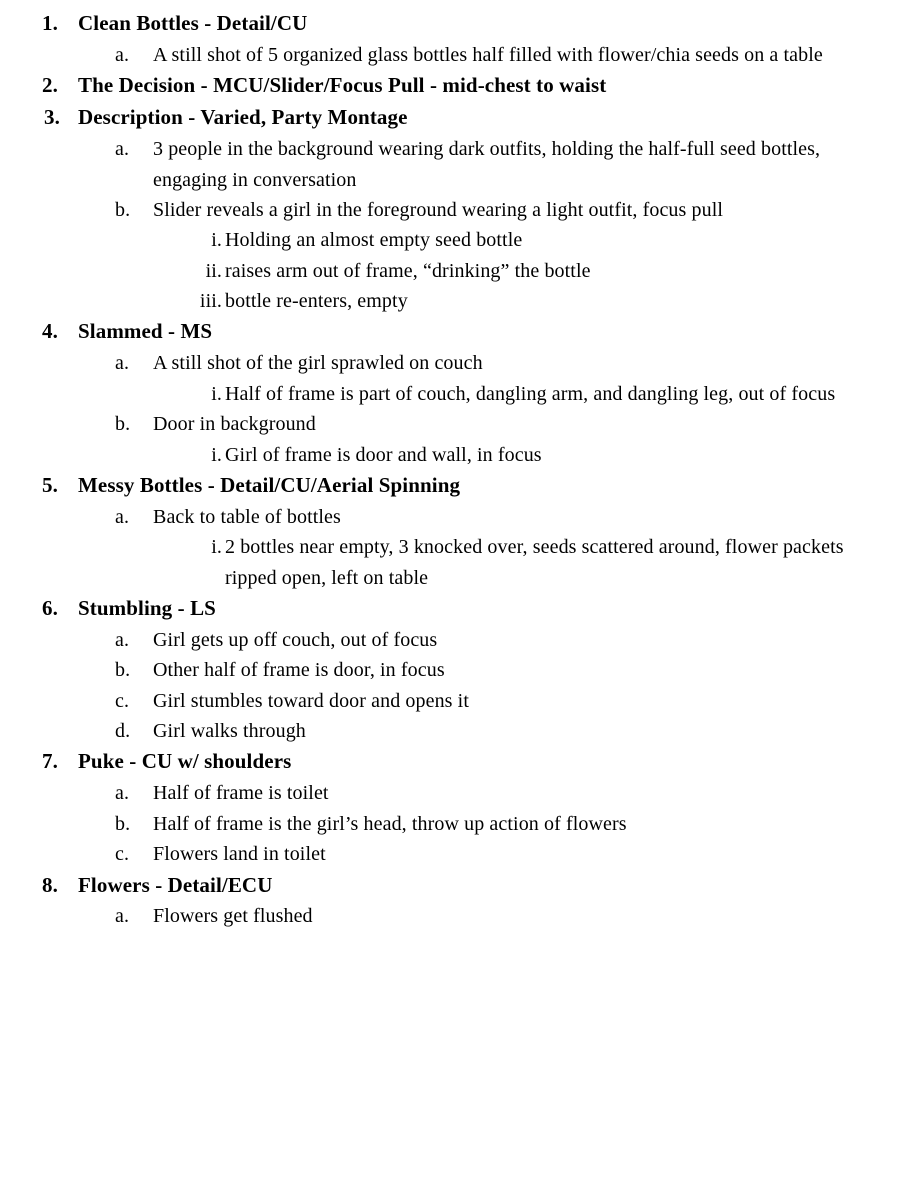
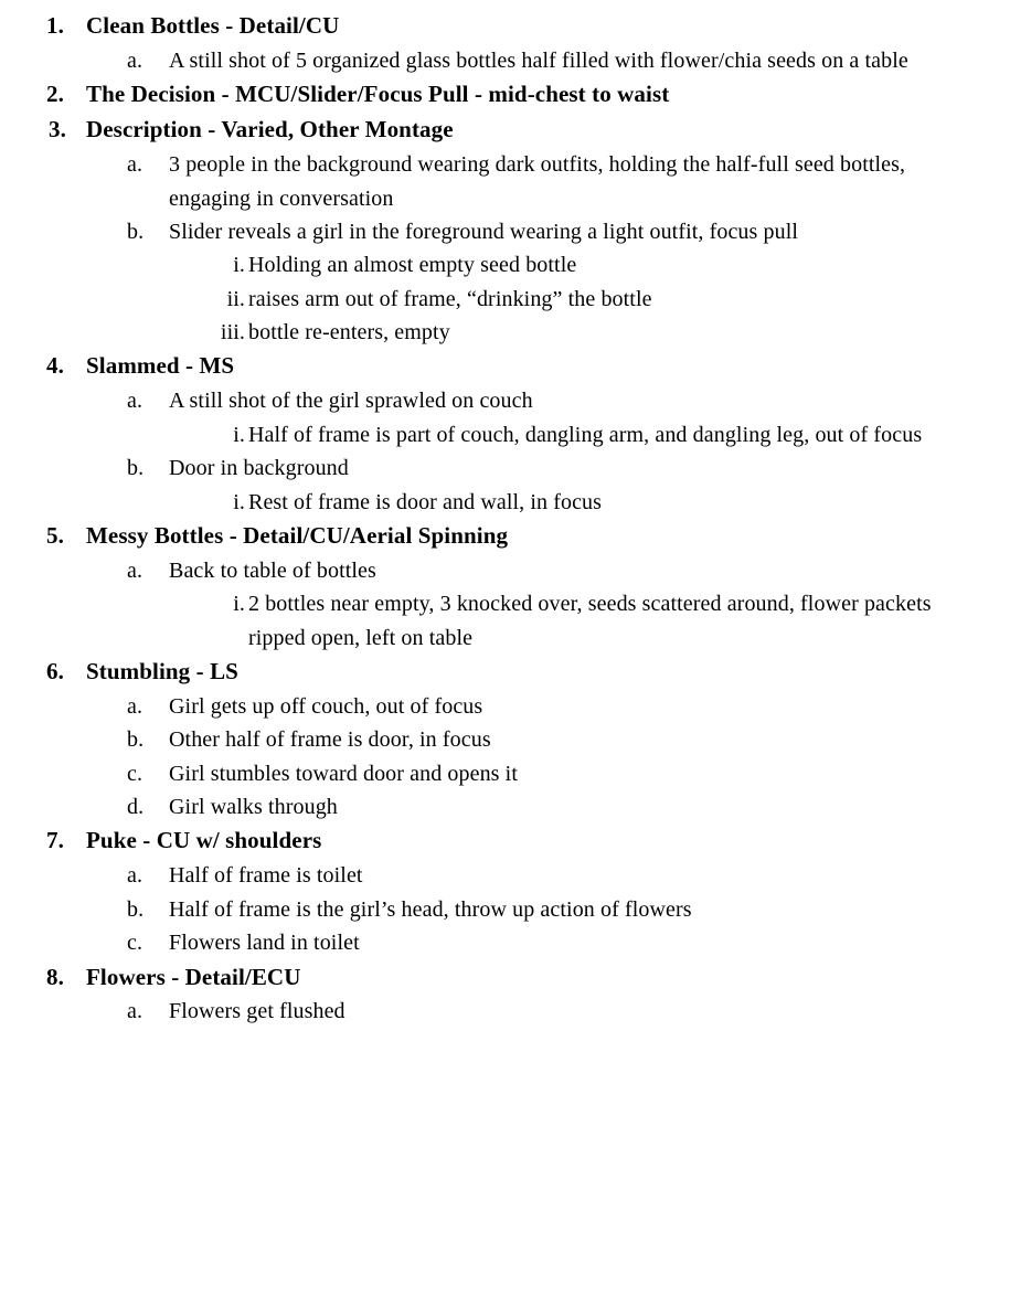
  1.
  Clean Bottles - Detail/CU
  a.
  A still shot of 5 organized glass bottles half filled with flower/chia seeds on a table
  2.
  The Decision - MCU/Slider/Focus Pull - mid-chest to waist
  3.
- Description - Varied, Party Montage
+ Description - Varied, Other Montage
  a.
  3 people in the background wearing dark outfits, holding the half-full seed bottles, engaging in conversation
  b.
  Slider reveals a girl in the foreground wearing a light outfit, focus pull
  i.
  Holding an almost empty seed bottle
  ii.
  raises arm out of frame, “drinking” the bottle
  iii.
  bottle re-enters, empty
  4.
  Slammed - MS
  a.
  A still shot of the girl sprawled on couch
  i.
  Half of frame is part of couch, dangling arm, and dangling leg, out of focus
  b.
  Door in background
  i.
- Girl of frame is door and wall, in focus
+ Rest of frame is door and wall, in focus
  5.
  Messy Bottles - Detail/CU/Aerial Spinning
  a.
  Back to table of bottles
  i.
  2 bottles near empty, 3 knocked over, seeds scattered around, flower packets ripped open, left on table
  6.
  Stumbling - LS
  a.
  Girl gets up off couch, out of focus
  b.
  Other half of frame is door, in focus
  c.
  Girl stumbles toward door and opens it
  d.
  Girl walks through
  7.
  Puke - CU w/ shoulders
  a.
  Half of frame is toilet
  b.
  Half of frame is the girl’s head, throw up action of flowers
  c.
  Flowers land in toilet
  8.
  Flowers - Detail/ECU
  a.
  Flowers get flushed
